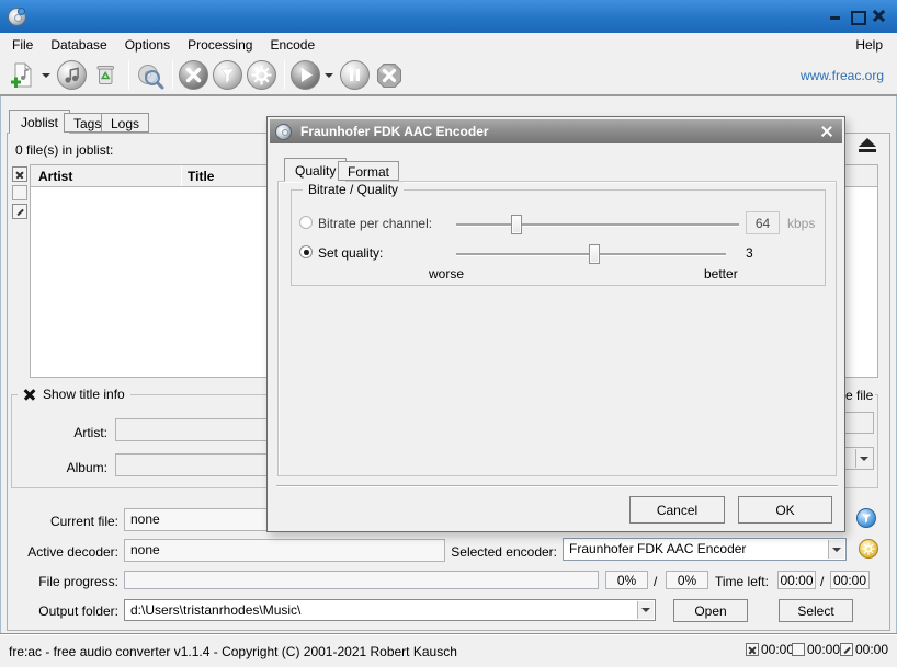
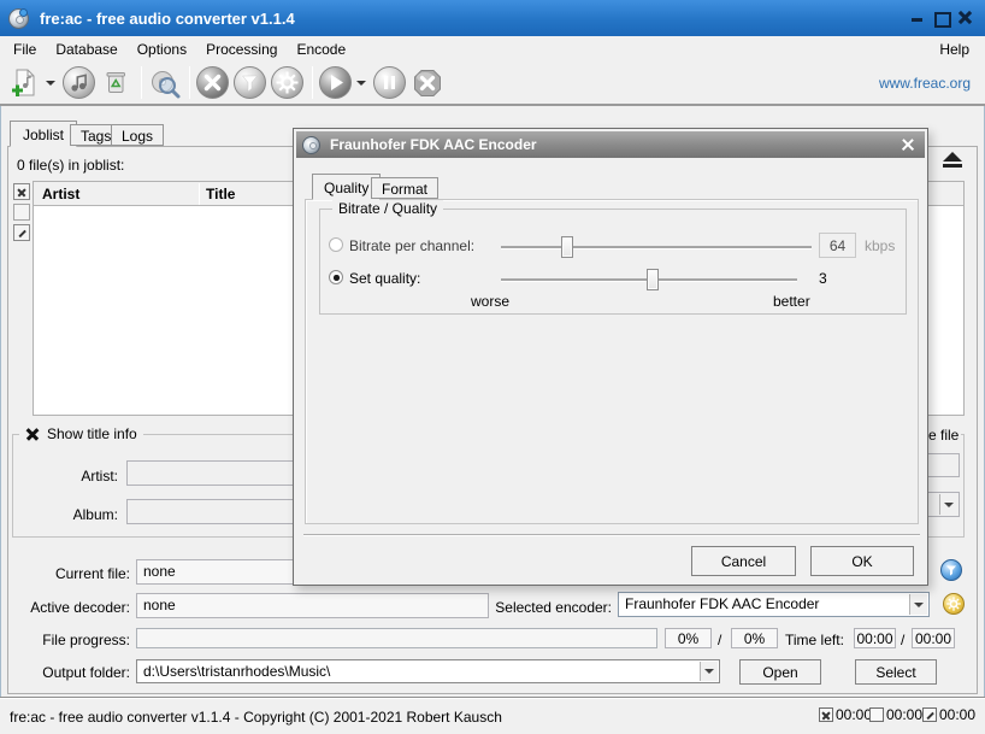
+ fre:ac - free audio converter v1.1.4
  File
  Database
  Options
  Processing
  Encode
  Help
  www.freac.org
  Joblist
  Tags
  Logs
  0 file(s) in joblist:
  Artist
  Title
  Show title info
  e file
  Artist:
  Album:
  Current file:
  none
  Active decoder:
  none
  Selected encoder:
  Fraunhofer FDK AAC Encoder
  File progress:
  0%
  /
  0%
  Time left:
  00:00
  /
  00:00
  Output folder:
  d:\Users\tristanrhodes\Music\
  Open
  Select
  Fraunhofer FDK AAC Encoder
  Quality
  Format
  Bitrate / Quality
  Bitrate per channel:
  64
  kbps
  Set quality:
  3
  worse
  better
  Cancel
  OK
  fre:ac - free audio converter v1.1.4 - Copyright (C) 2001-2021 Robert Kausch
  00:00
  00:00
  00:00
